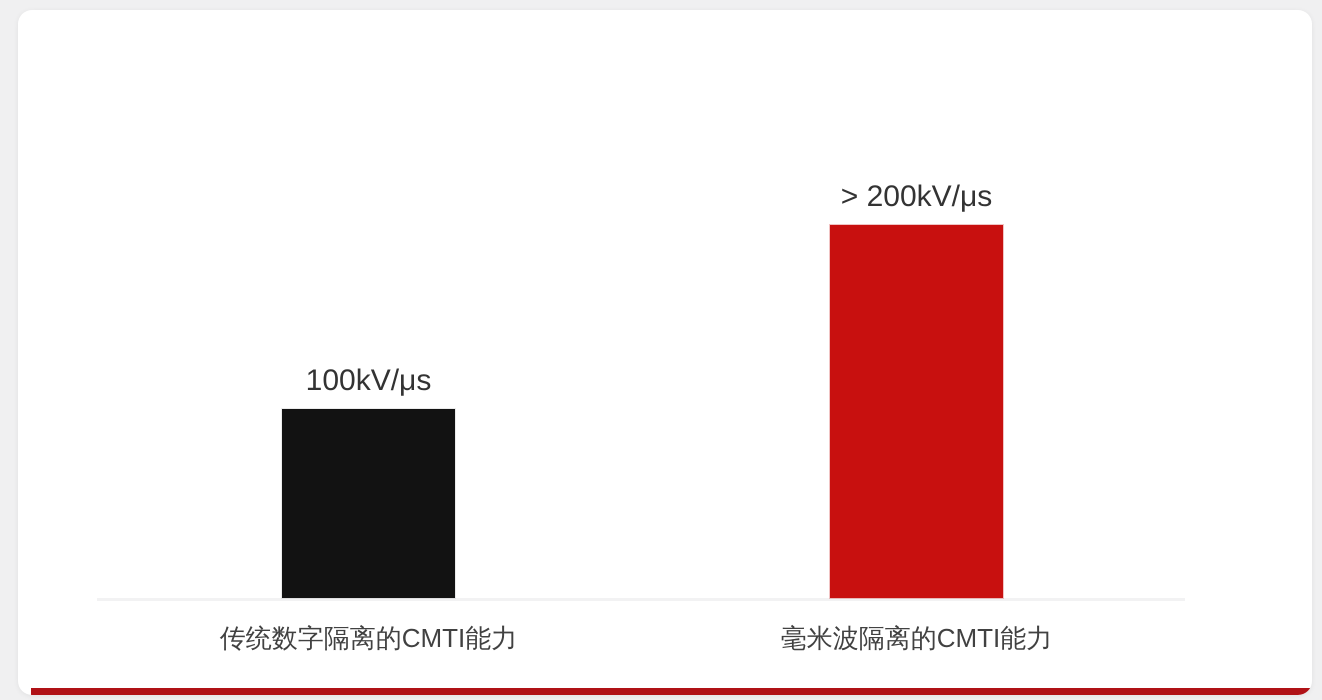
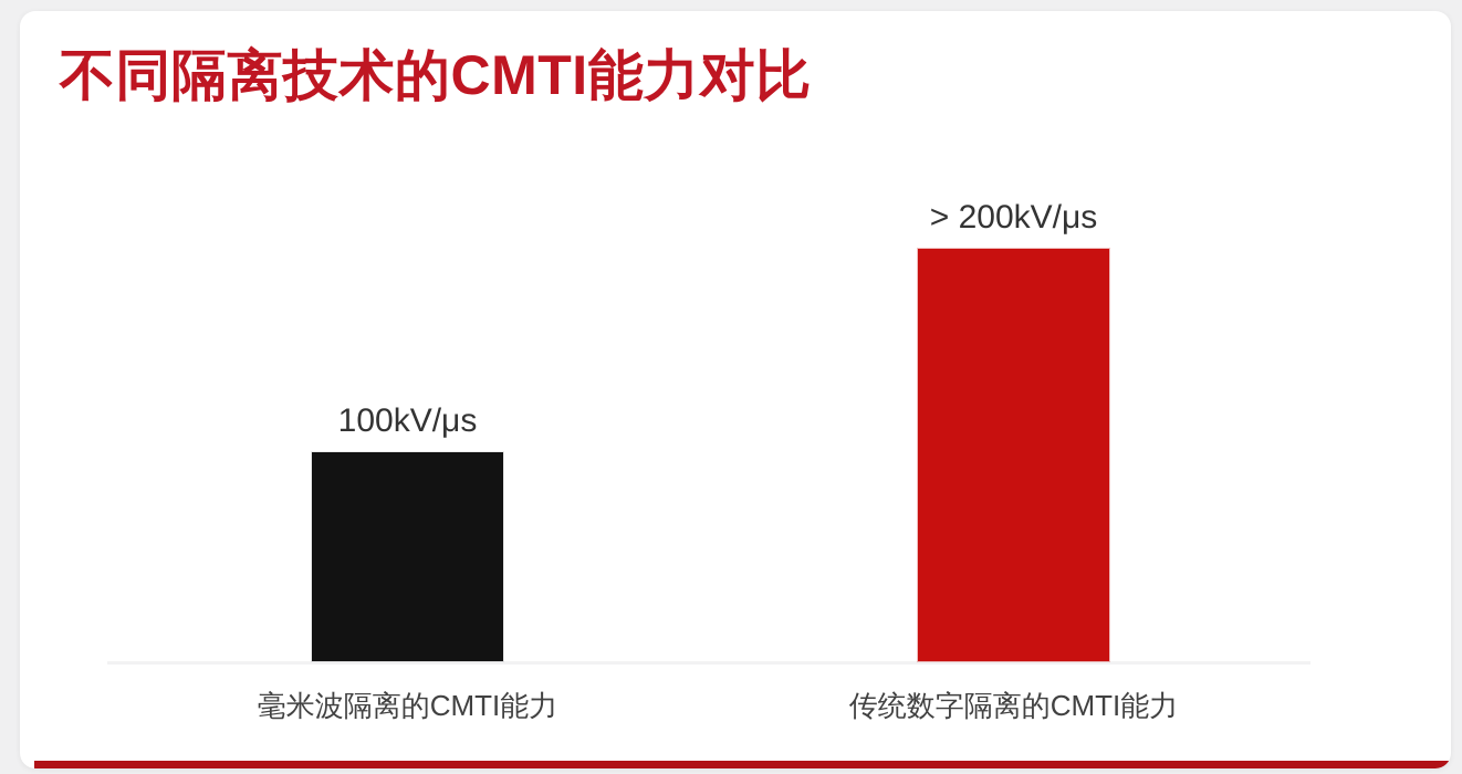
+ 不同隔离技术的CMTI能力对比
  100kV/μs
- 传统数字隔离的CMTI能力
+ 毫米波隔离的CMTI能力
  > 200kV/μs
- 毫米波隔离的CMTI能力
+ 传统数字隔离的CMTI能力
